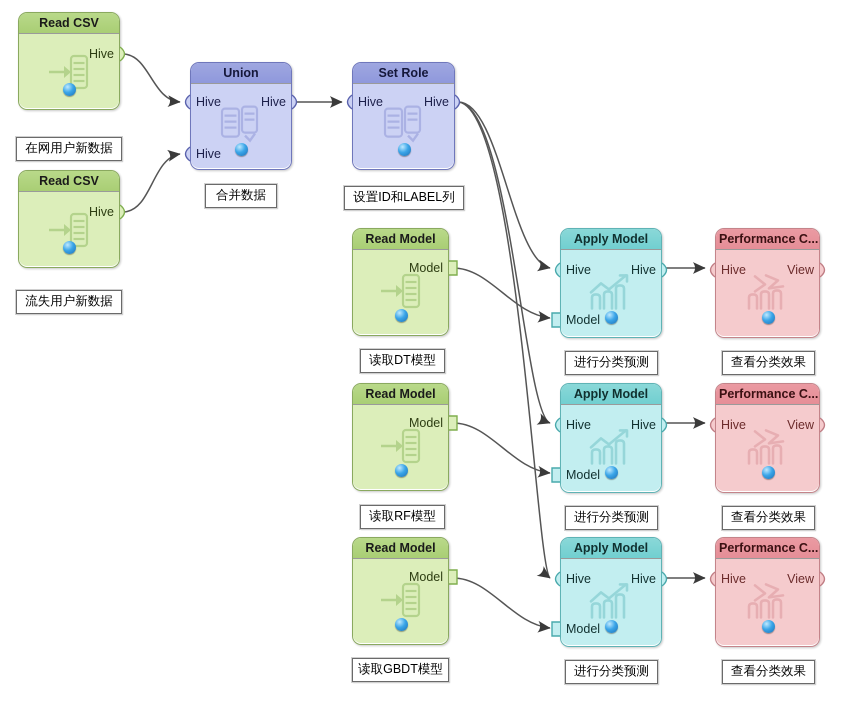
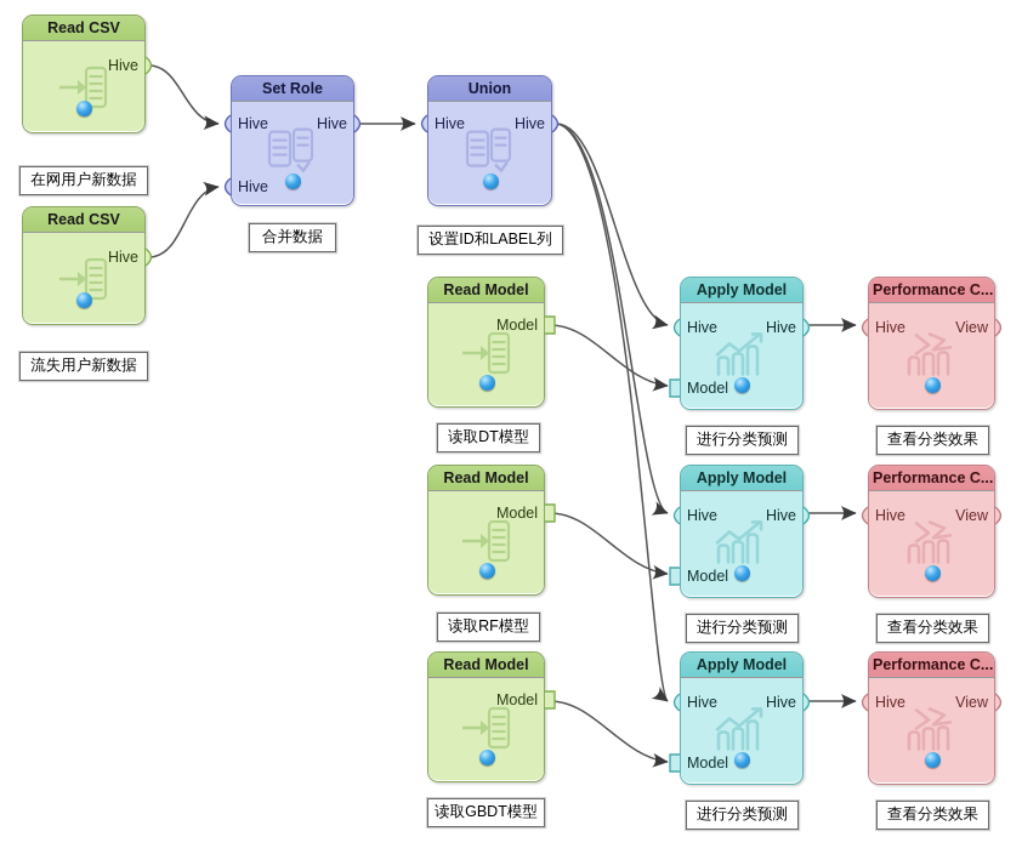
  Read CSV
  Hive
  Read CSV
  Hive
- Union
+ Set Role
  Hive
  Hive
  Hive
- Set Role
+ Union
  Hive
  Hive
  Read Model
  Model
  Read Model
  Model
  Read Model
  Model
  Apply Model
  Hive
  Model
  Hive
  Apply Model
  Hive
  Model
  Hive
  Apply Model
  Hive
  Model
  Hive
  Performance C...
  Hive
  View
  Performance C...
  Hive
  View
  Performance C...
  Hive
  View
  在网用户新数据
  流失用户新数据
  合并数据
  设置ID和LABEL列
  读取DT模型
  读取RF模型
  读取GBDT模型
  进行分类预测
  进行分类预测
  进行分类预测
  查看分类效果
  查看分类效果
  查看分类效果
